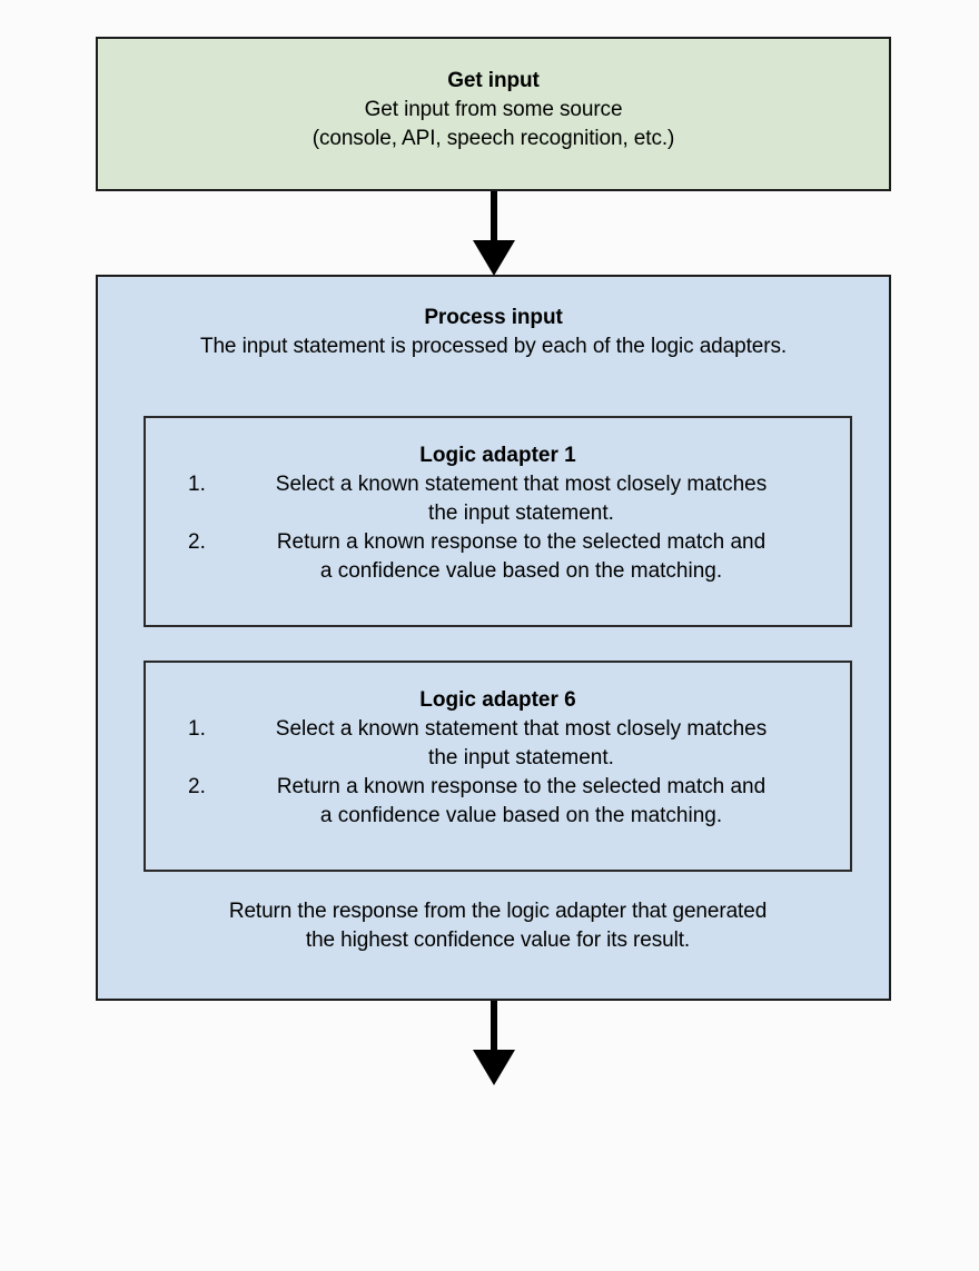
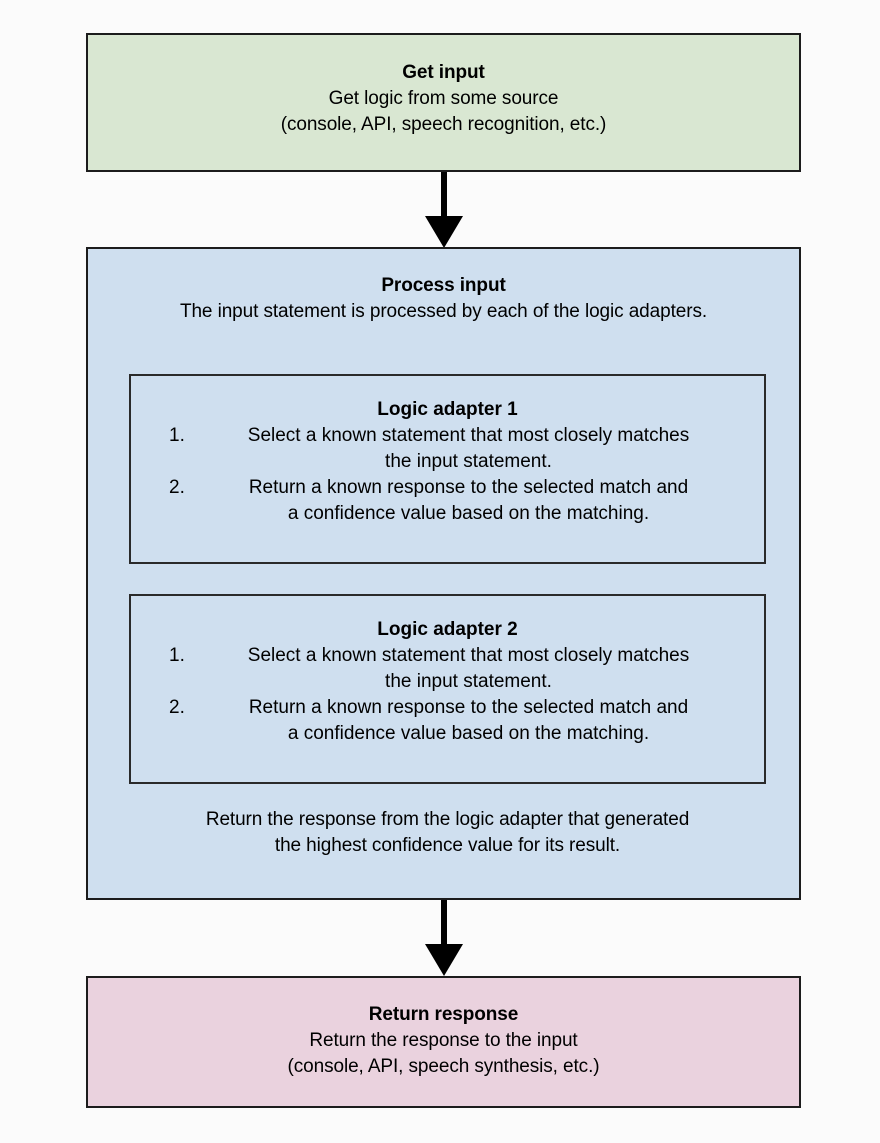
  Get input
- Get input from some source
+ Get logic from some source
  (console, API, speech recognition, etc.)
  Process input
  The input statement is processed by each of the logic adapters.
  Logic adapter 1
  1.
  Select a known statement that most closely matches
  the input statement.
  2.
  Return a known response to the selected match and
  a confidence value based on the matching.
- Logic adapter 6
+ Logic adapter 2
  1.
  Select a known statement that most closely matches
  the input statement.
  2.
  Return a known response to the selected match and
  a confidence value based on the matching.
  Return the response from the logic adapter that generated
  the highest confidence value for its result.
+ Return response
+ Return the response to the input
+ (console, API, speech synthesis, etc.)
